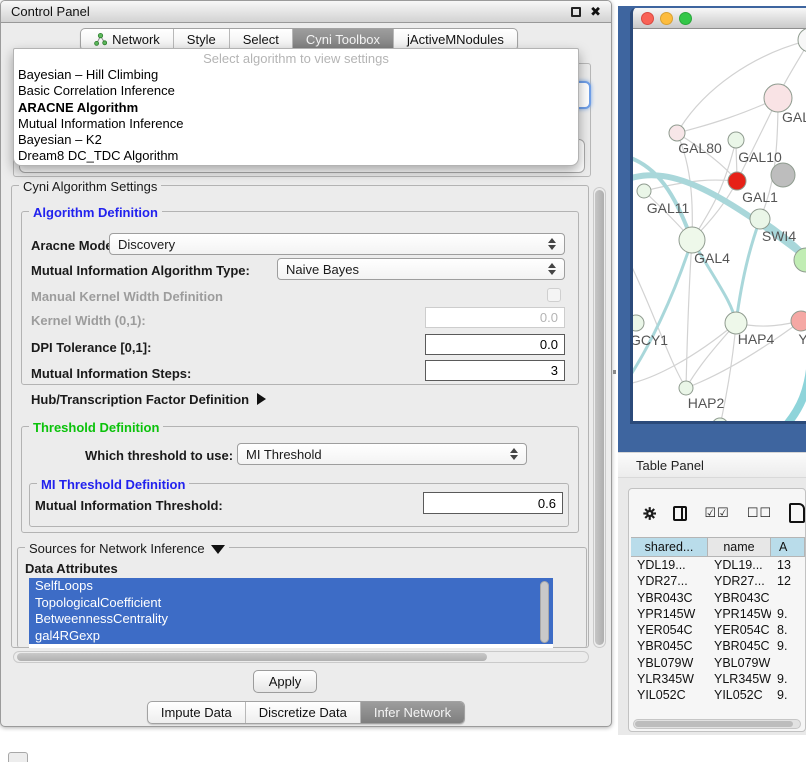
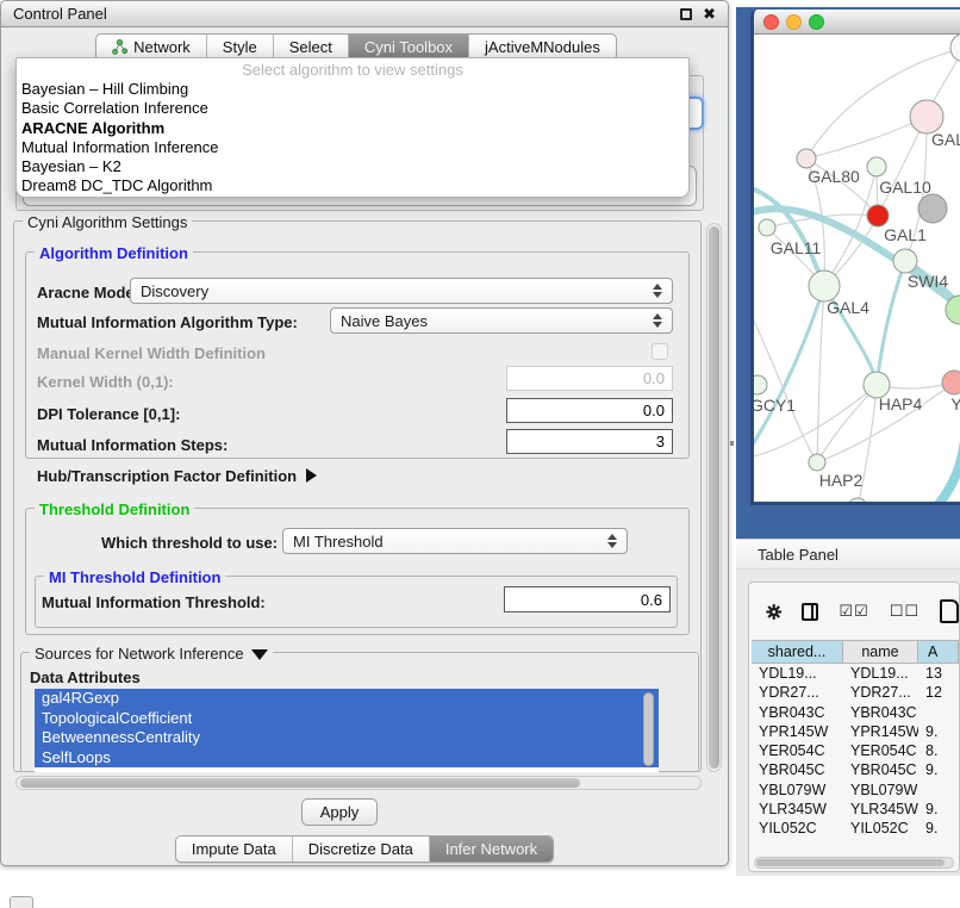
  GAL80
  GAL10
  GAL1
  GAL11
  SWI4
  GAL4
  GCY1
  HAP4
  Y
  HAP2
  Table Panel
  ☑☑
  ☐☐
  shared...
  name
  A
  YDL19...
  YDL19...
  13
  YDR27...
  YDR27...
  12
  YBR043C
  YBR043C
  YPR145W
  YPR145W
  9.
  YER054C
  YER054C
  8.
  YBR045C
  YBR045C
  9.
  YBL079W
  YBL079W
  YLR345W
  YLR345W
  9.
  YIL052C
  YIL052C
  9.
  Control Panel
  ✖
  Network
  Style
  Select
  Cyni Toolbox
  jActiveMNodules
  Select algorithm to view settings
  Bayesian – Hill Climbing
  Basic Correlation Inference
  ARACNE Algorithm
  Mutual Information Inference
  Bayesian – K2
  Dream8 DC_TDC Algorithm
  Cyni Algorithm Settings
  Algorithm Definition
  Aracne Mod
  Discovery
  Mutual Information Algorithm Type:
  Naive Bayes
  Manual Kernel Width Definition
  Kernel Width (0,1):
  0.0
  DPI Tolerance [0,1]:
  0.0
  Mutual Information Steps:
  3
  Hub/Transcription Factor Definition
  Threshold Definition
  Which threshold to use:
  MI Threshold
  MI Threshold Definition
  Mutual Information Threshold:
  0.6
  Sources for Network Inference
  Data Attributes
- SelfLoops
+ gal4RGexp
  TopologicalCoefficient
  BetweennessCentrality
- gal4RGexp
+ SelfLoops
  Apply
  Impute Data
  Discretize Data
  Infer Network
